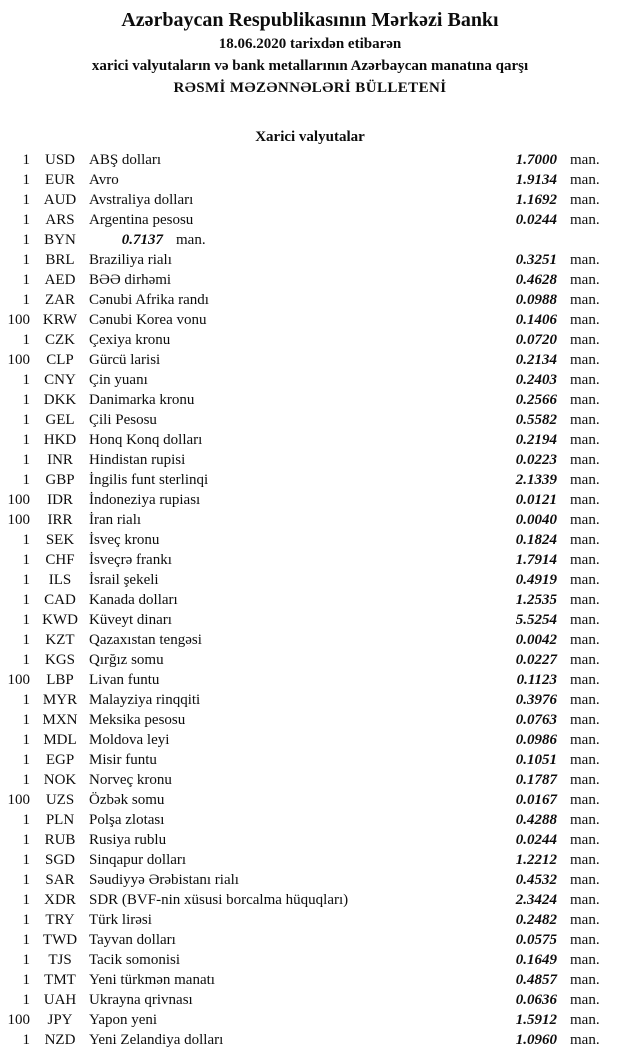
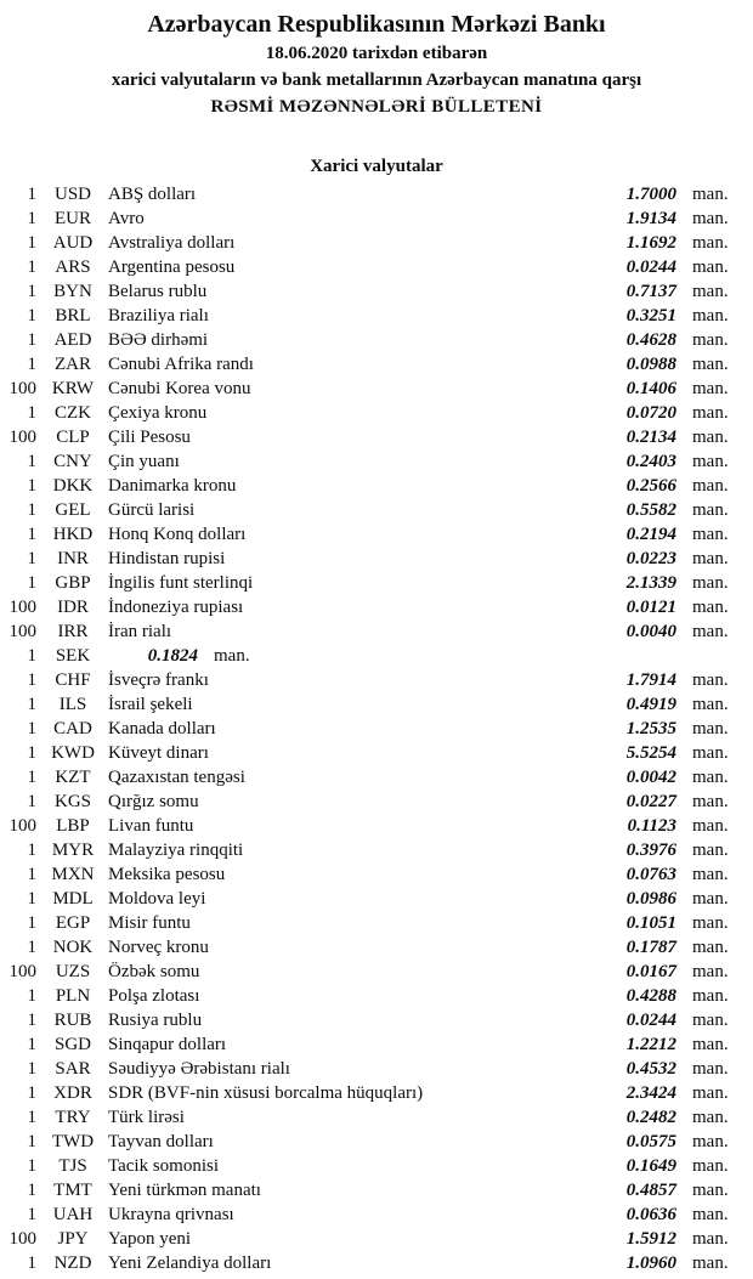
  Azərbaycan Respublikasının Mərkəzi Bankı
  18.06.2020 tarixdən etibarən
  xarici valyutaların və bank metallarının Azərbaycan manatına qarşı
  RƏSMİ MƏZƏNNƏLƏRİ BÜLLETENİ
  Xarici valyutalar
  1
  USD
  ABŞ dolları
  1.7000
  man.
  1
  EUR
  Avro
  1.9134
  man.
  1
  AUD
  Avstraliya dolları
  1.1692
  man.
  1
  ARS
  Argentina pesosu
  0.0244
  man.
  1
  BYN
+ Belarus rublu
  0.7137
  man.
  1
  BRL
  Braziliya rialı
  0.3251
  man.
  1
  AED
  BƏƏ dirhəmi
  0.4628
  man.
  1
  ZAR
  Cənubi Afrika randı
  0.0988
  man.
  100
  KRW
  Cənubi Korea vonu
  0.1406
  man.
  1
  CZK
  Çexiya kronu
  0.0720
  man.
  100
  CLP
- Gürcü larisi
+ Çili Pesosu
  0.2134
  man.
  1
  CNY
  Çin yuanı
  0.2403
  man.
  1
  DKK
  Danimarka kronu
  0.2566
  man.
  1
  GEL
- Çili Pesosu
+ Gürcü larisi
  0.5582
  man.
  1
  HKD
  Honq Konq dolları
  0.2194
  man.
  1
  INR
  Hindistan rupisi
  0.0223
  man.
  1
  GBP
  İngilis funt sterlinqi
  2.1339
  man.
  100
  IDR
  İndoneziya rupiası
  0.0121
  man.
  100
  IRR
  İran rialı
  0.0040
  man.
  1
  SEK
- İsveç kronu
  0.1824
  man.
  1
  CHF
  İsveçrə frankı
  1.7914
  man.
  1
  ILS
  İsrail şekeli
  0.4919
  man.
  1
  CAD
  Kanada dolları
  1.2535
  man.
  1
  KWD
  Küveyt dinarı
  5.5254
  man.
  1
  KZT
  Qazaxıstan tengəsi
  0.0042
  man.
  1
  KGS
  Qırğız somu
  0.0227
  man.
  100
  LBP
  Livan funtu
  0.1123
  man.
  1
  MYR
  Malayziya rinqqiti
  0.3976
  man.
  1
  MXN
  Meksika pesosu
  0.0763
  man.
  1
  MDL
  Moldova leyi
  0.0986
  man.
  1
  EGP
  Misir funtu
  0.1051
  man.
  1
  NOK
  Norveç kronu
  0.1787
  man.
  100
  UZS
  Özbək somu
  0.0167
  man.
  1
  PLN
  Polşa zlotası
  0.4288
  man.
  1
  RUB
  Rusiya rublu
  0.0244
  man.
  1
  SGD
  Sinqapur dolları
  1.2212
  man.
  1
  SAR
  Səudiyyə Ərəbistanı rialı
  0.4532
  man.
  1
  XDR
  SDR (BVF-nin xüsusi borcalma hüquqları)
  2.3424
  man.
  1
  TRY
  Türk lirəsi
  0.2482
  man.
  1
  TWD
  Tayvan dolları
  0.0575
  man.
  1
  TJS
  Tacik somonisi
  0.1649
  man.
  1
  TMT
  Yeni türkmən manatı
  0.4857
  man.
  1
  UAH
  Ukrayna qrivnası
  0.0636
  man.
  100
  JPY
  Yapon yeni
  1.5912
  man.
  1
  NZD
  Yeni Zelandiya dolları
  1.0960
  man.
